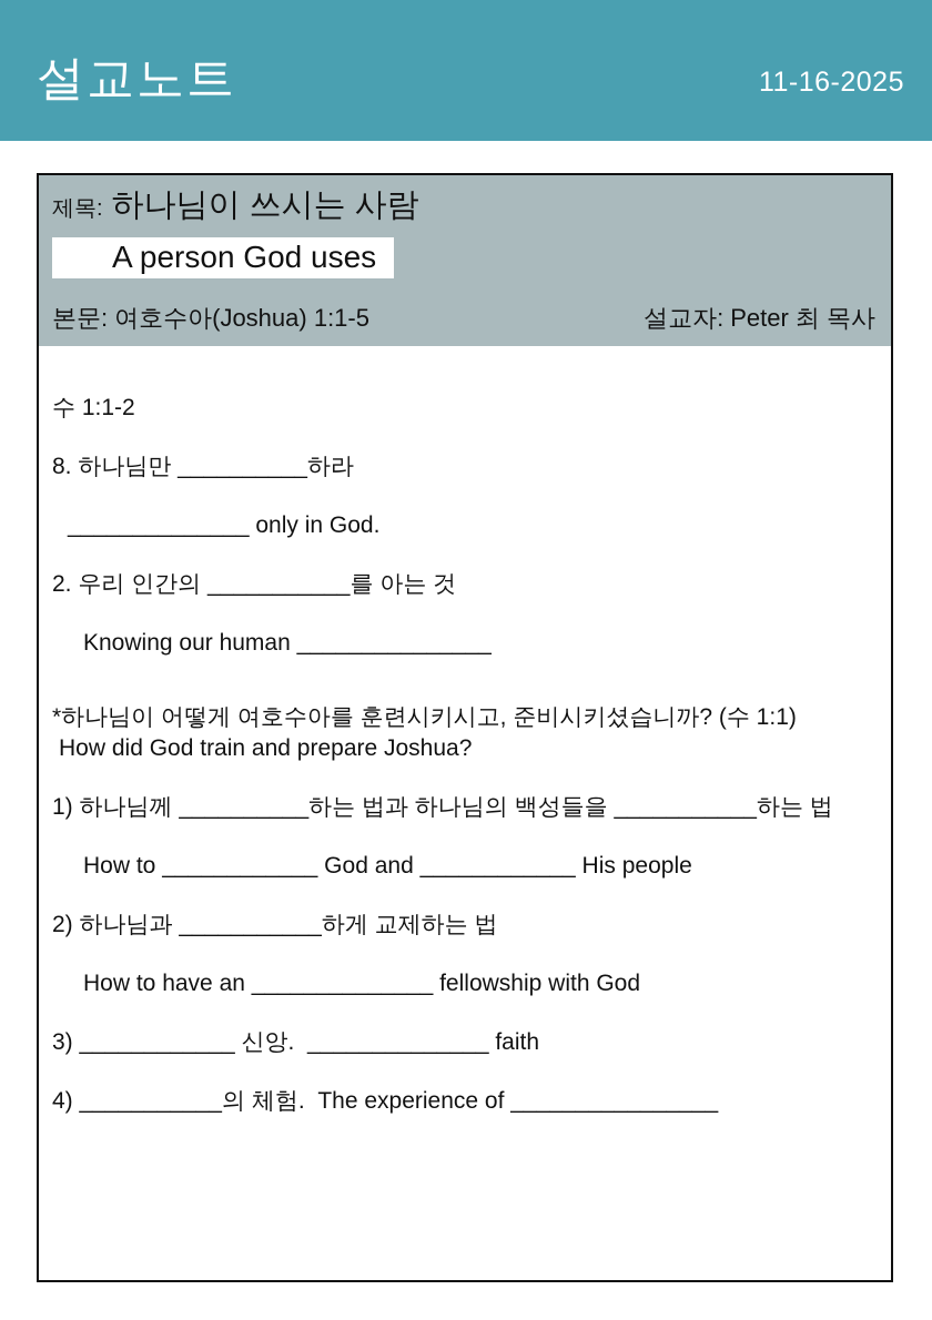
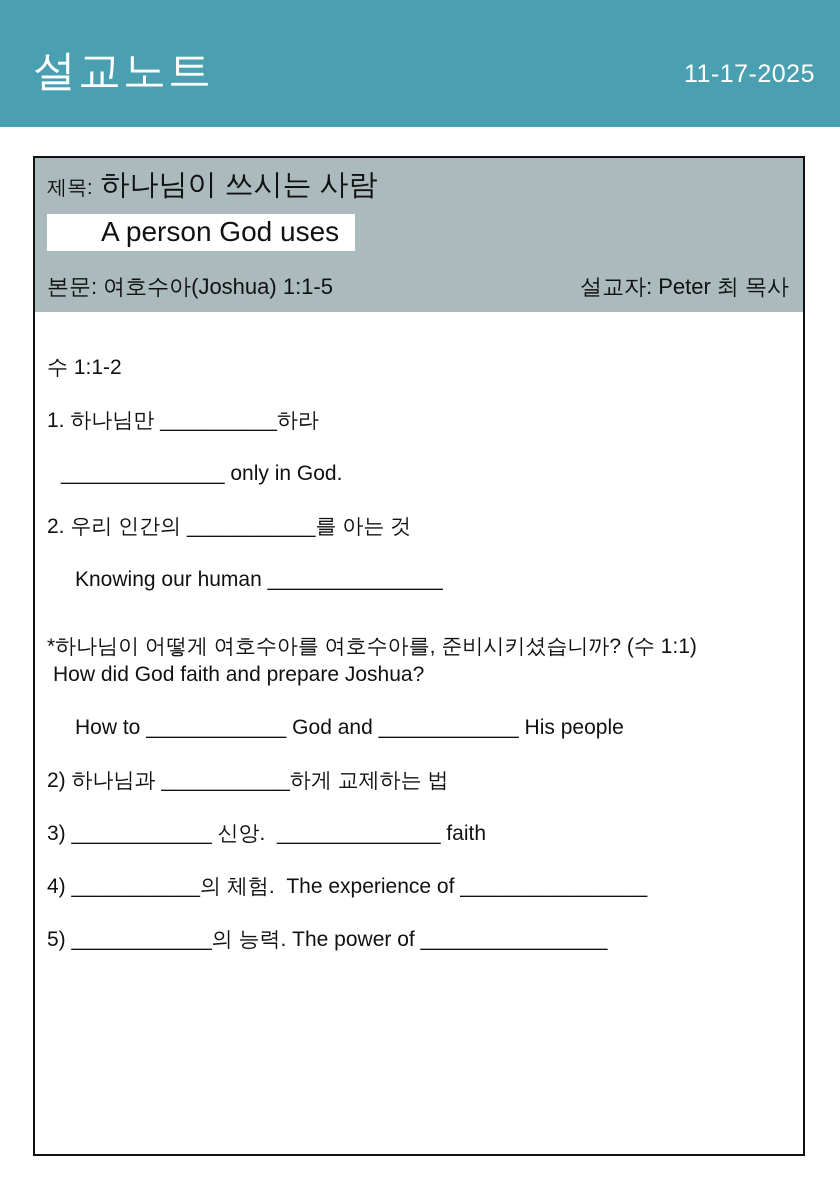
  설교노트
- 11-16-2025
+ 11-17-2025
  제목: 하나님이 쓰시는 사람
  A person God uses
  본문: 여호수아(Joshua) 1:1-5
  설교자: Peter 최 목사
  수 1:1-2
- 8. 하나님만 __________하라
+ 1. 하나님만 __________하라
  ______________ only in God.
  2. 우리 인간의 ___________를 아는 것
  Knowing our human _______________
- *하나님이 어떻게 여호수아를 훈련시키시고, 준비시키셨습니까? (수 1:1)
+ *하나님이 어떻게 여호수아를 여호수아를, 준비시키셨습니까? (수 1:1)
- How did God train and prepare Joshua?
+ How did God faith and prepare Joshua?
- 1) 하나님께 __________하는 법과 하나님의 백성들을 ___________하는 법
  How to ____________ God and ____________ His people
  2) 하나님과 ___________하게 교제하는 법
- How to have an ______________ fellowship with God
  3) ____________ 신앙. ______________ faith
  4) ___________의 체험. The experience of ________________
+ 5) ____________의 능력. The power of ________________
